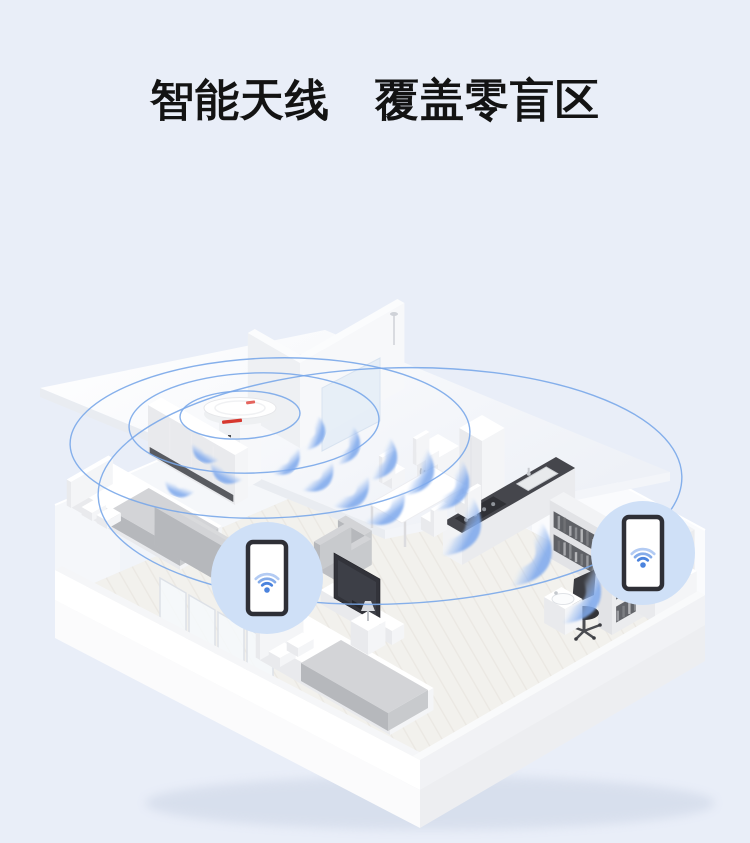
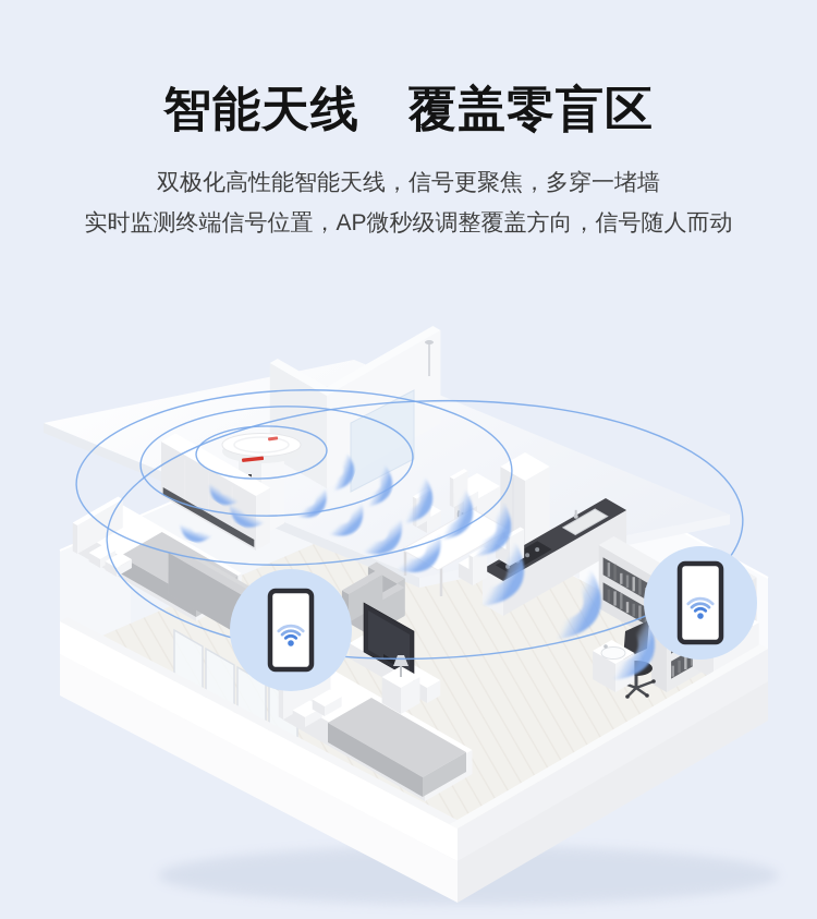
  智能天线 覆盖零盲区
+ 双极化高性能智能天线，信号更聚焦，多穿一堵墙
+ 实时监测终端信号位置，AP微秒级调整覆盖方向，信号随人而动
